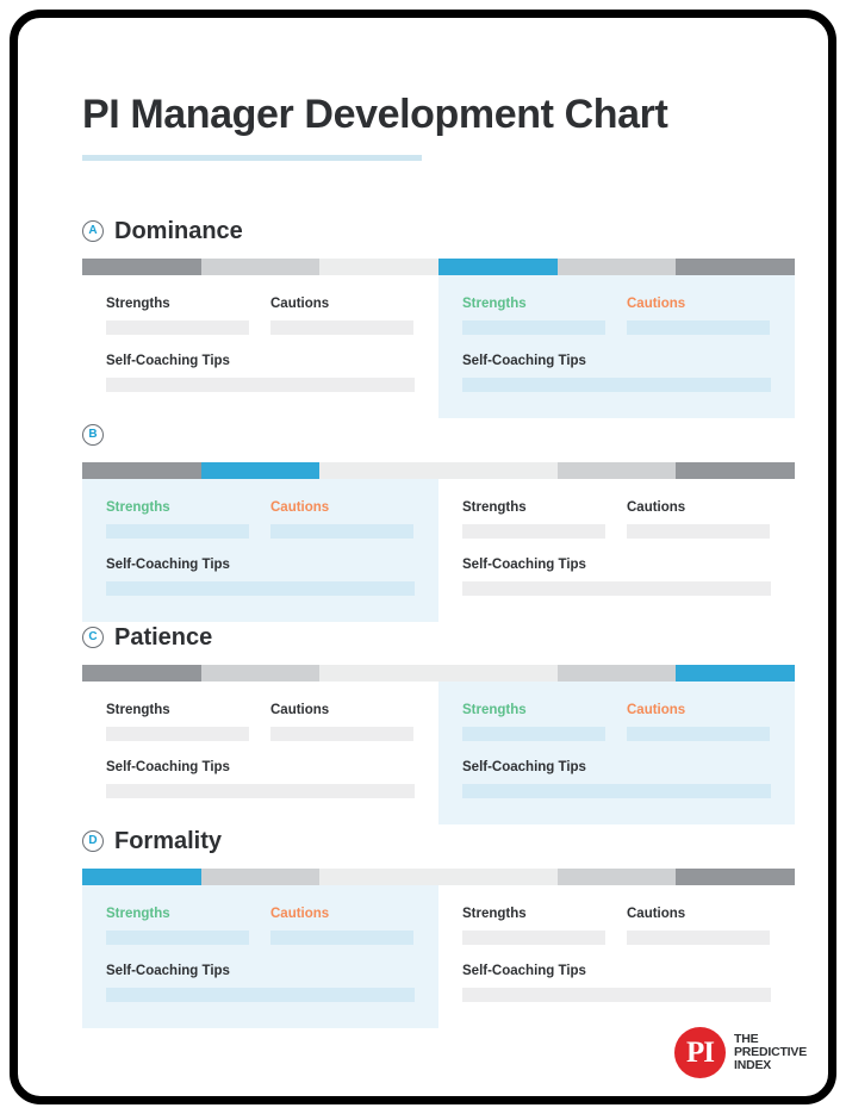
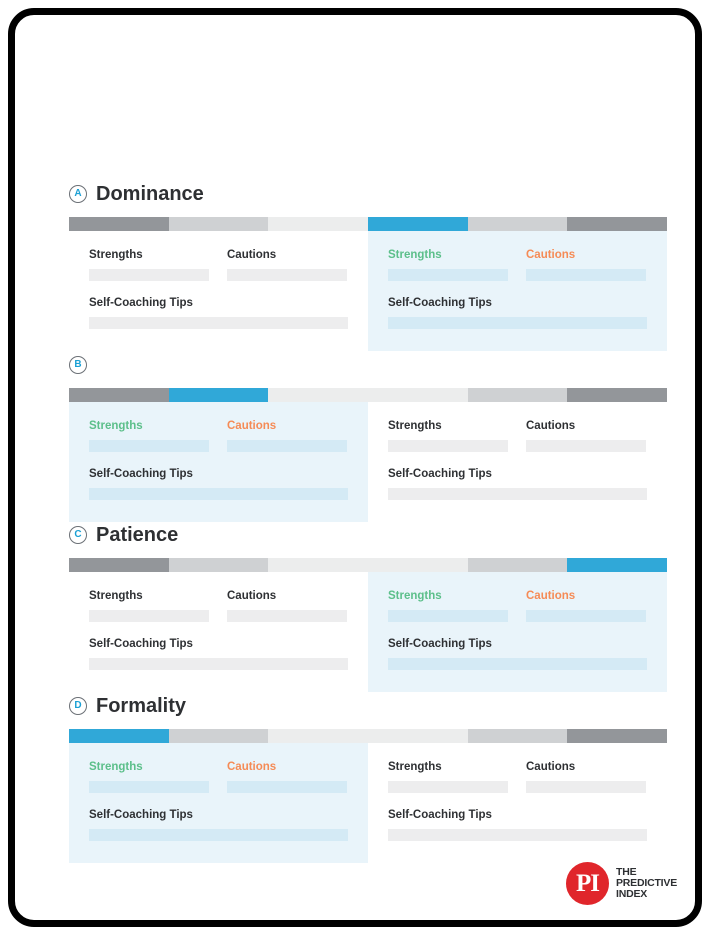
- PI Manager Development Chart
  A
  Dominance
  Strengths
  Cautions
  Self-Coaching Tips
  Strengths
  Cautions
  Self-Coaching Tips
  B
  Strengths
  Cautions
  Self-Coaching Tips
  Strengths
  Cautions
  Self-Coaching Tips
  C
  Patience
  Strengths
  Cautions
  Self-Coaching Tips
  Strengths
  Cautions
  Self-Coaching Tips
  D
  Formality
  Strengths
  Cautions
  Self-Coaching Tips
  Strengths
  Cautions
  Self-Coaching Tips
  PI
  THE
  PREDICTIVE
  INDEX
